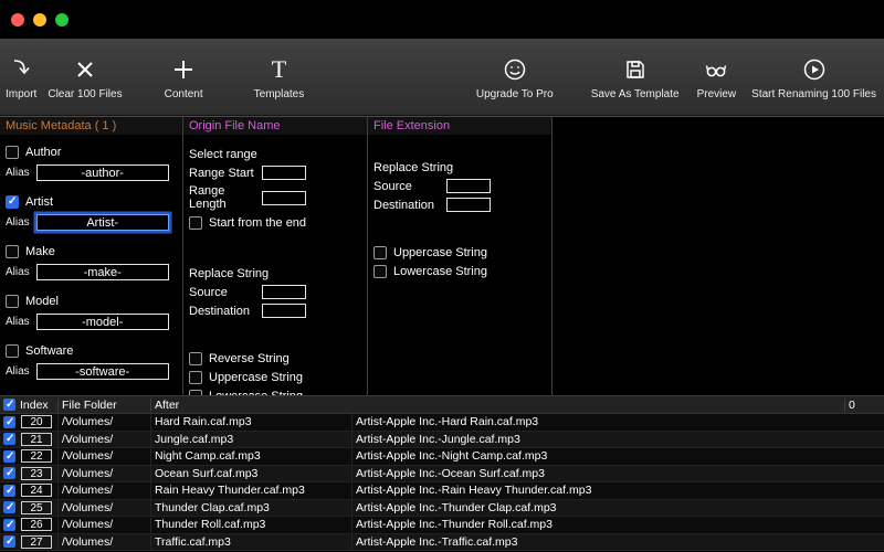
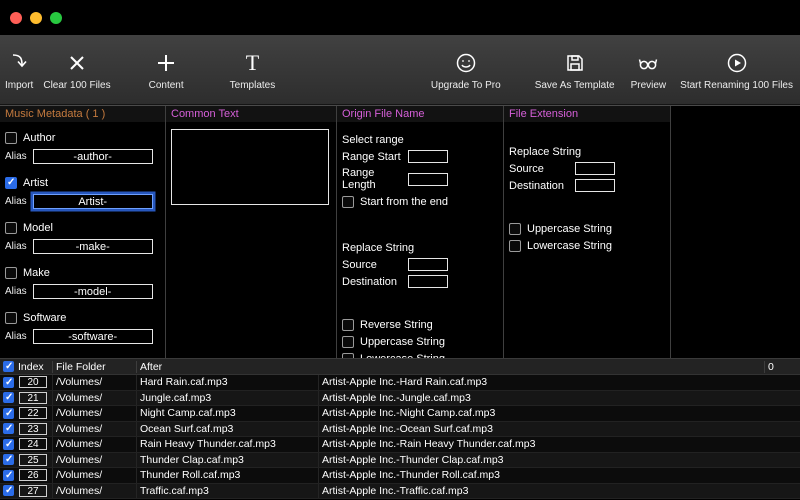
  Import
  Clear 100 Files
  Content
  T
  Templates
  Upgrade To Pro
  Save As Template
  Preview
  Start Renaming 100 Files
  Music Metadata ( 1 )
  Author
  Alias
  -author-
  Artist
  Alias
  Artist-
- Make
+ Model
  Alias
  -make-
- Model
+ Make
  Alias
  -model-
  Software
  Alias
  -software-
+ Common Text
  Origin File Name
  Select range
  Range Start
  Range Length
  Start from the end
  Replace String
  Source
  Destination
  Reverse String
  Uppercase String
  File Extension
  Replace String
  Source
  Destination
  Uppercase String
  Lowercase String
  Index
  File Folder
  After
  0
  20
  /Volumes/
  Hard Rain.caf.mp3
  Artist-Apple Inc.-Hard Rain.caf.mp3
  21
  /Volumes/
  Jungle.caf.mp3
  Artist-Apple Inc.-Jungle.caf.mp3
  22
  /Volumes/
  Night Camp.caf.mp3
  Artist-Apple Inc.-Night Camp.caf.mp3
  23
  /Volumes/
  Ocean Surf.caf.mp3
  Artist-Apple Inc.-Ocean Surf.caf.mp3
  24
  /Volumes/
  Rain Heavy Thunder.caf.mp3
  Artist-Apple Inc.-Rain Heavy Thunder.caf.mp3
  25
  /Volumes/
  Thunder Clap.caf.mp3
  Artist-Apple Inc.-Thunder Clap.caf.mp3
  26
  /Volumes/
  Thunder Roll.caf.mp3
  Artist-Apple Inc.-Thunder Roll.caf.mp3
  27
  /Volumes/
  Traffic.caf.mp3
  Artist-Apple Inc.-Traffic.caf.mp3
